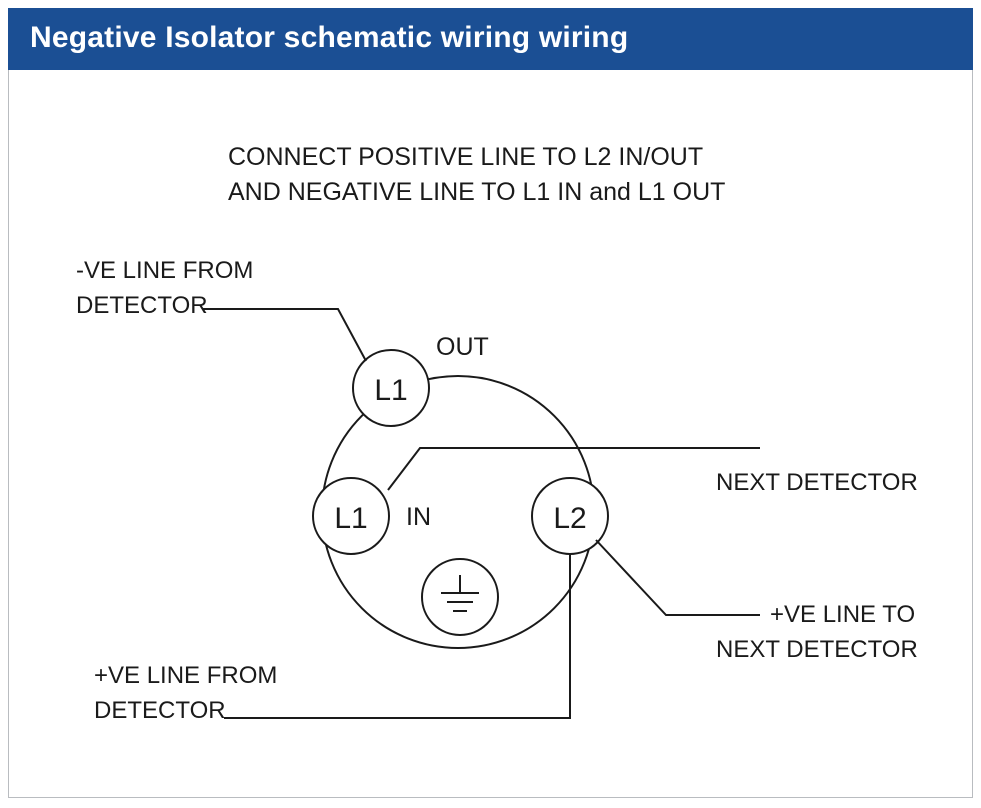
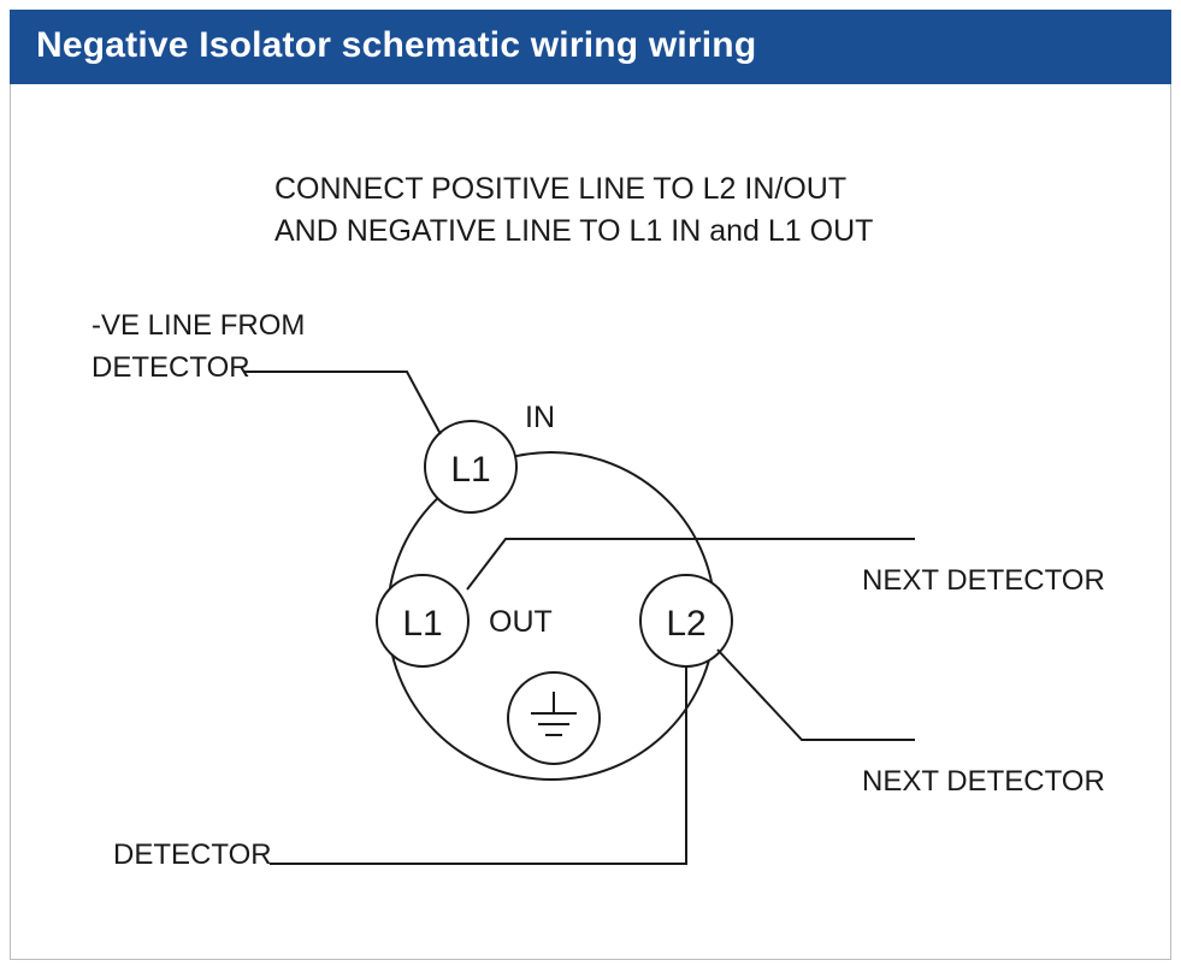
  Negative Isolator schematic wiring wiring
  CONNECT POSITIVE LINE TO L2 IN/OUT
  AND NEGATIVE LINE TO L1 IN and L1 OUT
  L1
- OUT
+ IN
  L1
- IN
+ OUT
  L2
  -VE LINE FROM
  DETECTOR
  NEXT DETECTOR
- +VE LINE TO
  NEXT DETECTOR
- +VE LINE FROM
  DETECTOR
